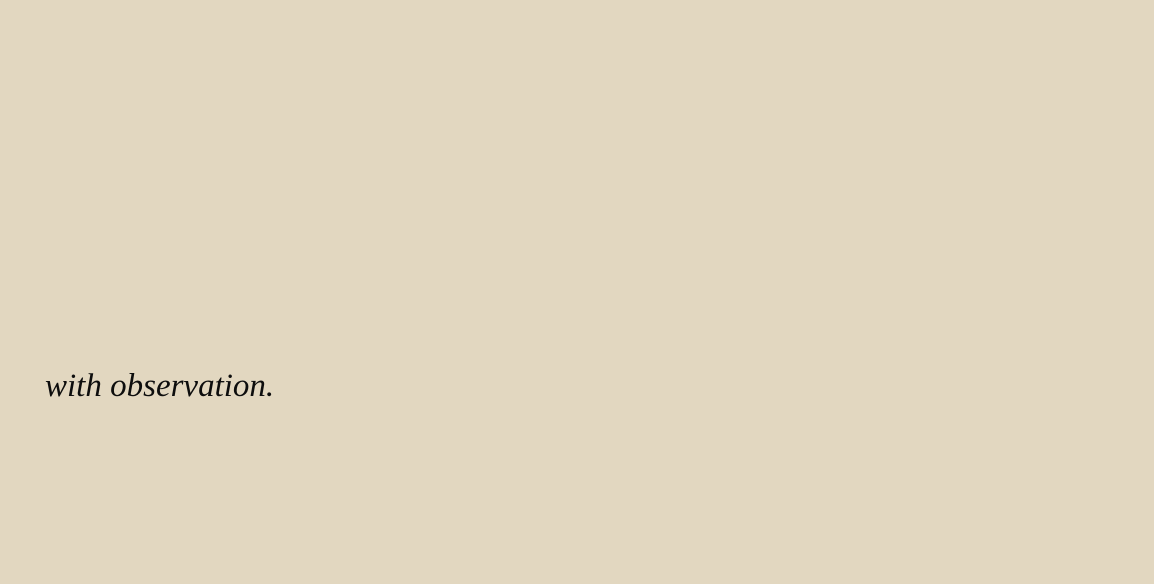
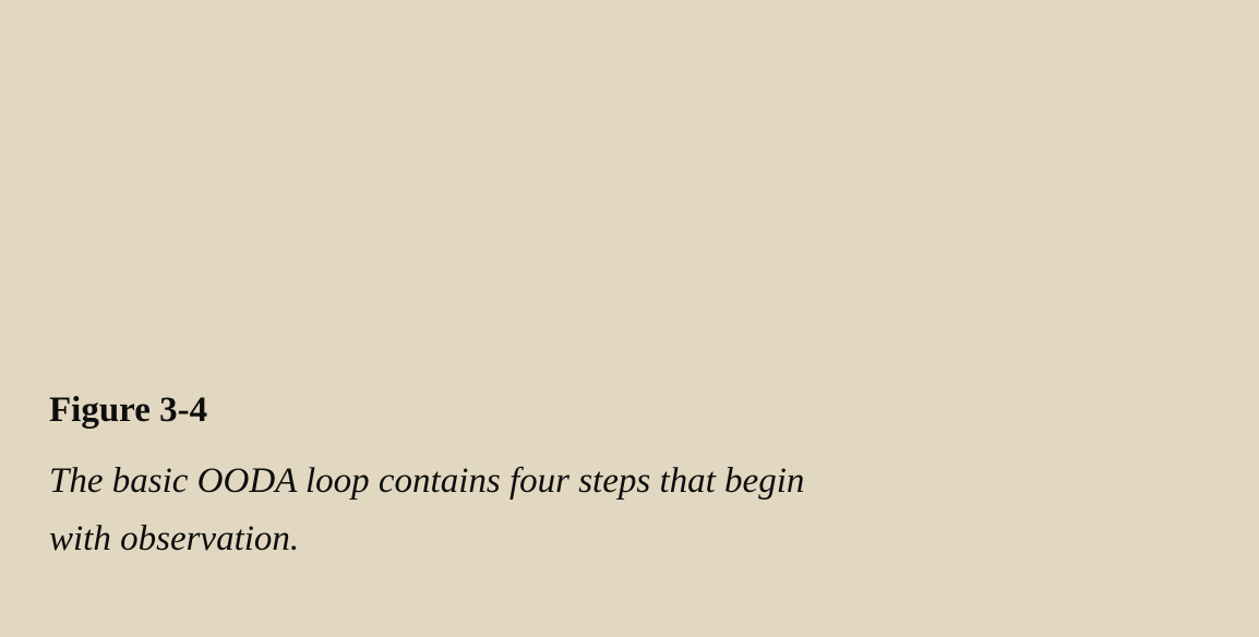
+ Figure 3-4
+ The basic OODA loop contains four steps that begin
  with observation.
